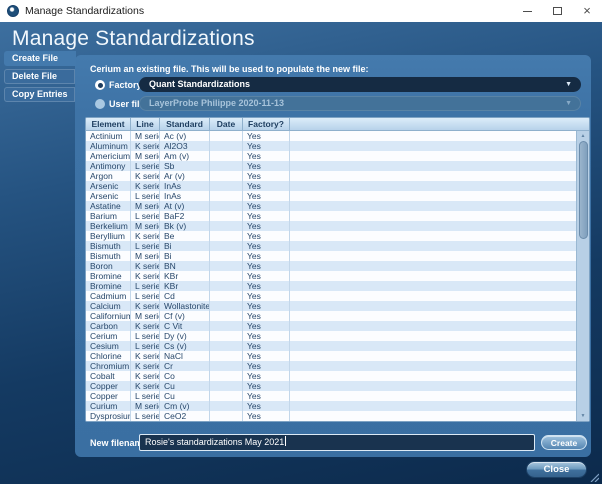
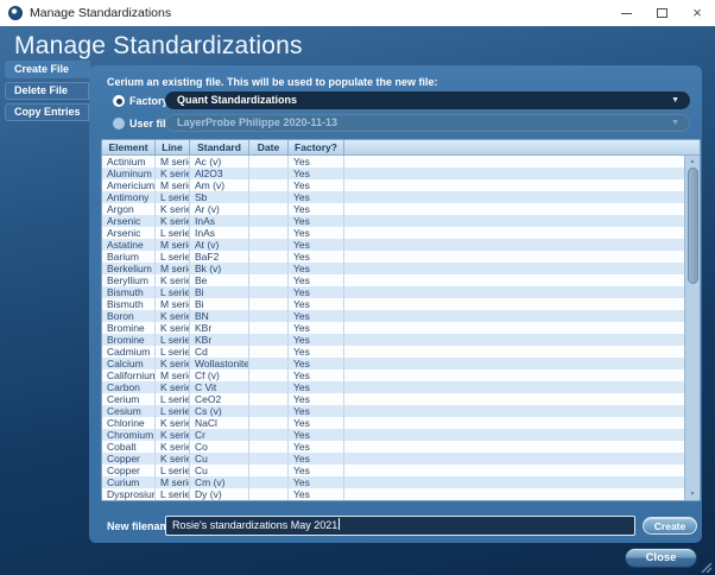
  Manage Standardizations
  ×
  Manage Standardizations
  Create File
  Delete File
  Copy Entries
  Cerium an existing file. This will be used to populate the new file:
  Quant Standardizations
  LayerProbe Philippe 2020-11-13
  Element
  Line
  Standard
  Date
  Factory?
  Actinium
  M seri
  Ac (v)
  Yes
  Aluminum
  K serie
  Al2O3
  Yes
  Americium
  M seri
  Am (v)
  Yes
  Antimony
  L serie
  Sb
  Yes
  Argon
  K serie
  Ar (v)
  Yes
  Arsenic
  K serie
  InAs
  Yes
  Arsenic
  L serie
  InAs
  Yes
  Astatine
  M seri
  At (v)
  Yes
  Barium
  L serie
  BaF2
  Yes
  Berkelium
  M seri
  Bk (v)
  Yes
  Beryllium
  K serie
  Be
  Yes
  Bismuth
  L serie
  Bi
  Yes
  Bismuth
  M seri
  Bi
  Yes
  Boron
  K serie
  BN
  Yes
  Bromine
  K serie
  KBr
  Yes
  Bromine
  L serie
  KBr
  Yes
  Cadmium
  L serie
  Cd
  Yes
  Calcium
  K serie
  Wollastonite
  Yes
  Californium
  M seri
  Cf (v)
  Yes
  Carbon
  K serie
  C Vit
  Yes
  Cerium
  L serie
- Dy (v)
+ CeO2
  Yes
  Cesium
  L serie
  Cs (v)
  Yes
  Chlorine
  K serie
  NaCl
  Yes
  Chromium
  K serie
  Cr
  Yes
  Cobalt
  K serie
  Co
  Yes
  Copper
  K serie
  Cu
  Yes
  Copper
  L serie
  Cu
  Yes
  Curium
  M seri
  Cm (v)
  Yes
  Dysprosiu
  L serie
- CeO2
+ Dy (v)
  Yes
  New filena
  Rosie's standardizations May 2021
  Create
  Close
